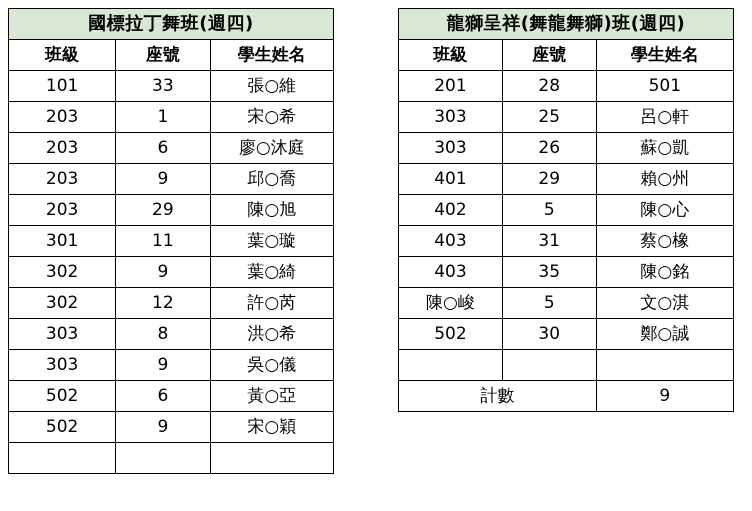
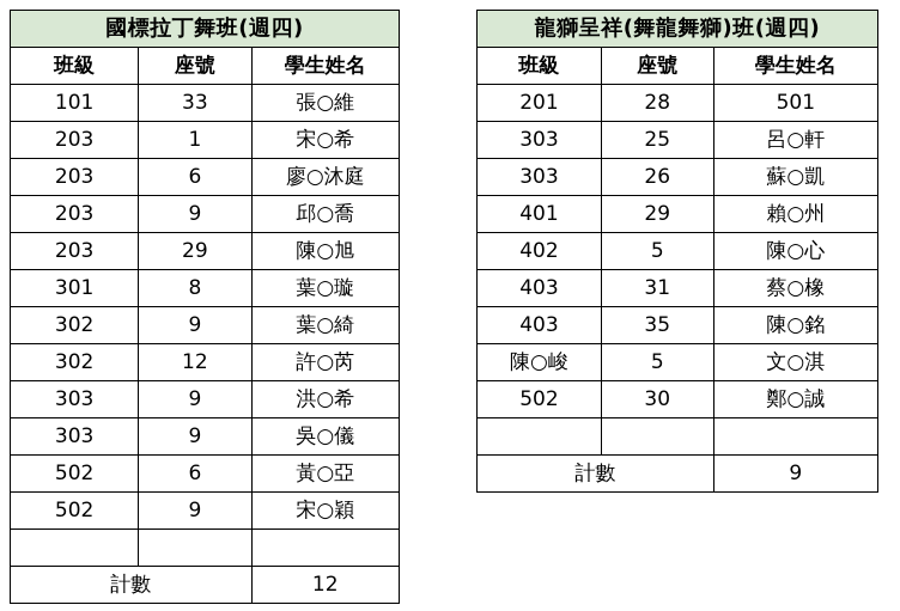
  國標拉丁舞班(週四)
  班級	座號	學生姓名
  101	33	張○維
  203	1	宋○希
  203	6	廖○沐庭
  203	9	邱○喬
  203	29	陳○旭
- 301	11	葉○璇
+ 301	8	葉○璇
  302	9	葉○綺
  302	12	許○芮
- 303	8	洪○希
+ 303	9	洪○希
  303	9	吳○儀
  502	6	黃○亞
  502	9	宋○穎
+ 計數	12
  龍獅呈祥(舞龍舞獅)班(週四)
  班級	座號	學生姓名
  201	28	501
  303	25	呂○軒
  303	26	蘇○凱
  401	29	賴○州
  402	5	陳○心
  403	31	蔡○橡
  403	35	陳○銘
  陳○峻	5	文○淇
  502	30	鄭○誠
  計數	9
